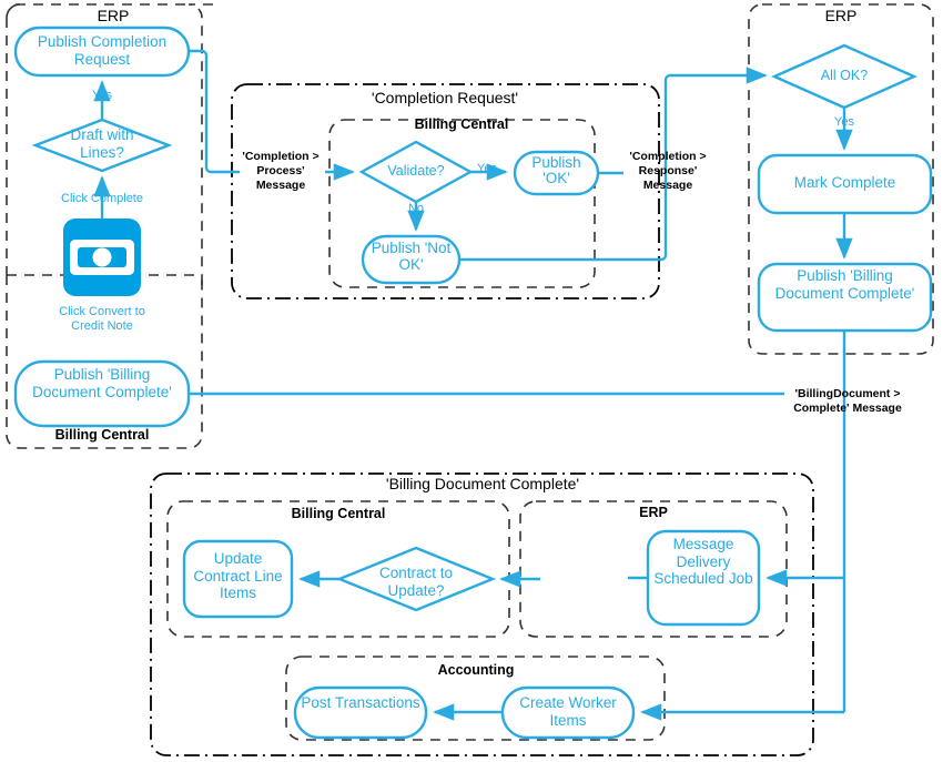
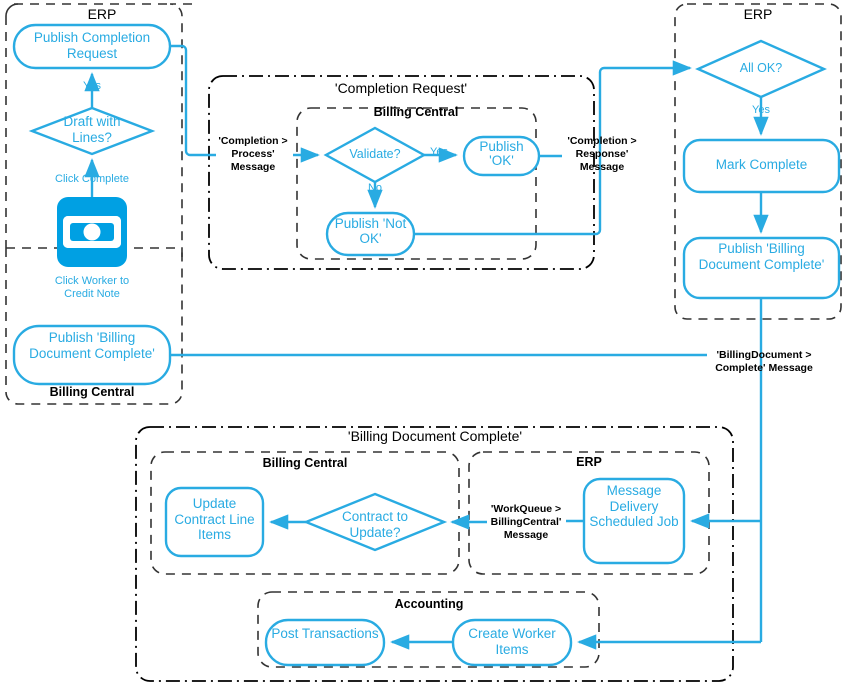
  ERP
  Billing Central
  'Completion Request'
  Billing Central
  ERP
  'Billing Document Complete'
  Billing Central
  ERP
  Accounting
  Publish Completion Request
  Draft with Lines?
  Publish 'Billing Document Complete'
  Validate?
  Publish 'OK'
  Publish 'Not OK'
  All OK?
  Mark Complete
  Publish 'Billing Document Complete'
  Update Contract Line Items
  Contract to Update?
  Message Delivery Scheduled Job
  Create Worker Items
  Post Transactions
  Yes
  Click Complete
- Click Convert to Credit Note
+ Click Worker to Credit Note
  Yes
  No
  Yes
  'Completion > Process' Message
  'Completion > Response' Message
  'BillingDocument > Complete' Message
+ 'WorkQueue > BillingCentral' Message
